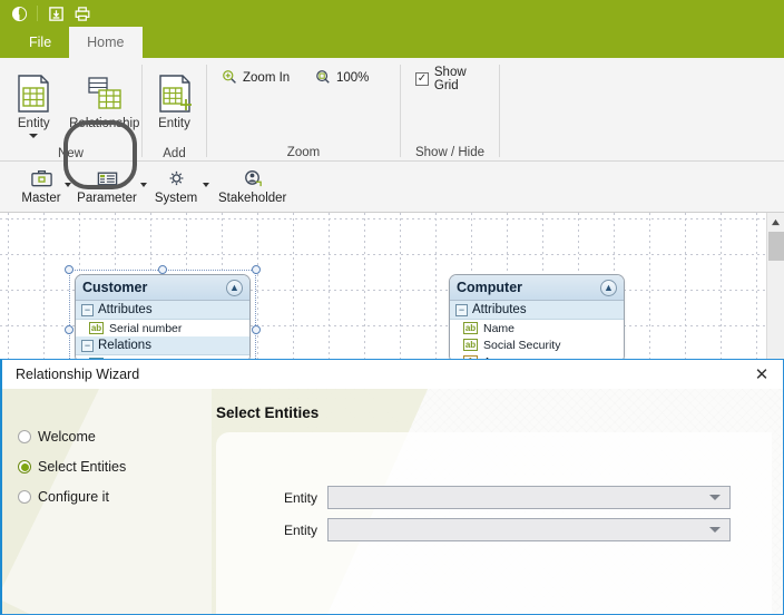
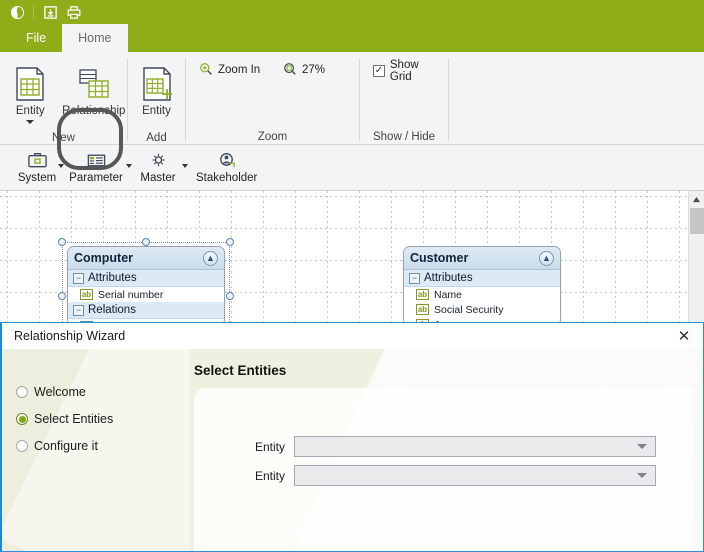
  File
  Home
  Entity
  Relationship
  New
  Entity
  Add
  Zoom In
- 100%
+ 27%
  Zoom
  ✓
  Show Grid
  Show / Hide
- Master
+ System
  Parameter
- System
+ Master
  Stakeholder
- Customer
+ Computer
  ▲
  −
  Attributes
  ab
  Serial number
  −
  Relations
- Computer
+ Customer
  ▲
  −
  Attributes
  ab
  Name
  ab
  Social Security
  Relationship Wizard
  ✕
  Welcome
  Select Entities
  Configure it
  Select Entities
  Entity
  Entity
